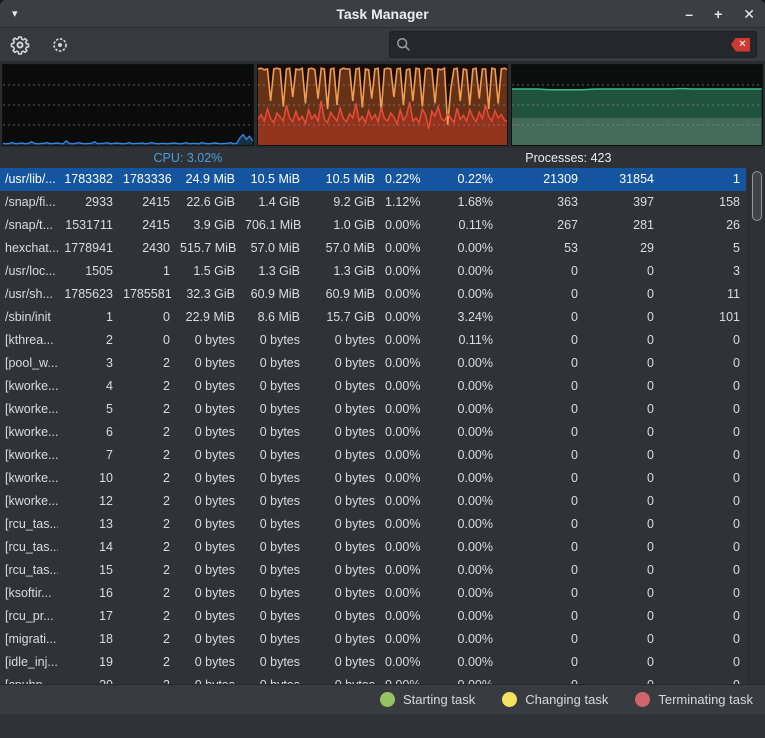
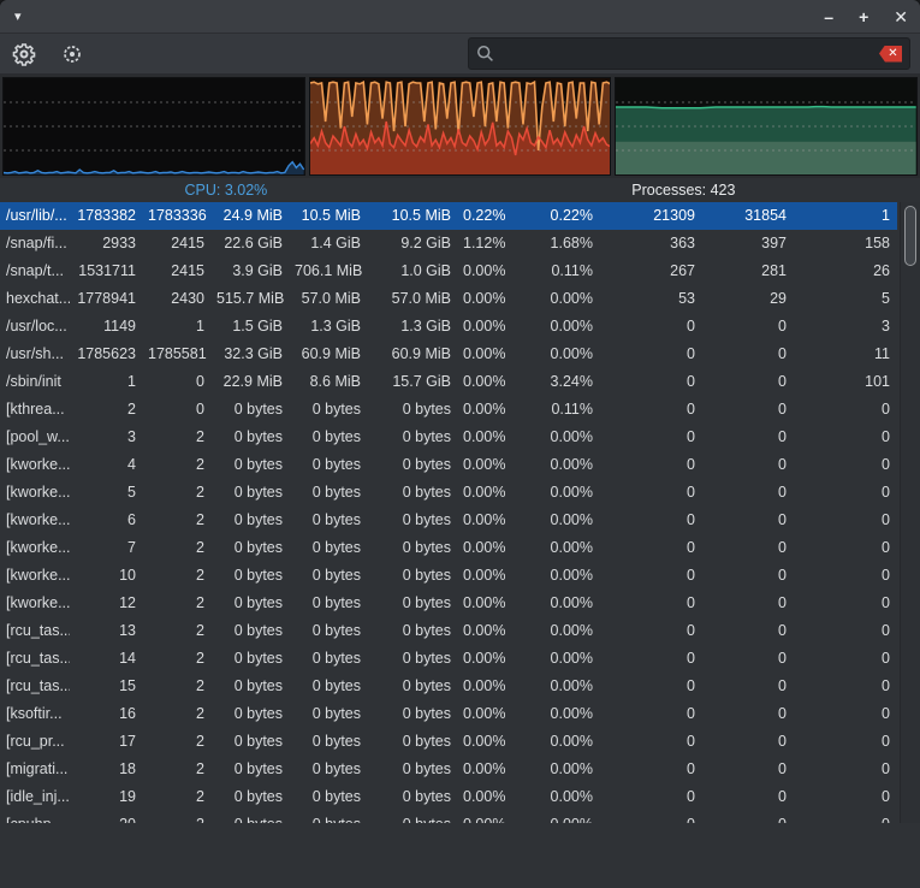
  ▾
- Task Manager
  –
  +
  ✕
  ✕
  CPU: 3.02%
  Processes: 423
  /usr/lib/...
  1783382
  1783336
  24.9 MiB
  10.5 MiB
  10.5 MiB
  0.22%
  0.22%
  21309
  31854
  1
  /snap/fi...
  2933
  2415
  22.6 GiB
  1.4 GiB
  9.2 GiB
  1.12%
  1.68%
  363
  397
  158
  /snap/t...
  1531711
  2415
  3.9 GiB
  706.1 MiB
  1.0 GiB
  0.00%
  0.11%
  267
  281
  26
  hexchat...
  1778941
  2430
  515.7 MiB
  57.0 MiB
  57.0 MiB
  0.00%
  0.00%
  53
  29
  5
  /usr/loc...
- 1505
+ 1149
  1
  1.5 GiB
  1.3 GiB
  1.3 GiB
  0.00%
  0.00%
  0
  0
  3
  /usr/sh...
  1785623
  1785581
  32.3 GiB
  60.9 MiB
  60.9 MiB
  0.00%
  0.00%
  0
  0
  11
  /sbin/init
  1
  0
  22.9 MiB
  8.6 MiB
  15.7 GiB
  0.00%
  3.24%
  0
  0
  101
  [kthrea...
  2
  0
  0 bytes
  0 bytes
  0 bytes
  0.00%
  0.11%
  0
  0
  0
  [pool_w...
  3
  2
  0 bytes
  0 bytes
  0 bytes
  0.00%
  0.00%
  0
  0
  0
  [kworke...
  4
  2
  0 bytes
  0 bytes
  0 bytes
  0.00%
  0.00%
  0
  0
  0
  [kworke...
  5
  2
  0 bytes
  0 bytes
  0 bytes
  0.00%
  0.00%
  0
  0
  0
  [kworke...
  6
  2
  0 bytes
  0 bytes
  0 bytes
  0.00%
  0.00%
  0
  0
  0
  [kworke...
  7
  2
  0 bytes
  0 bytes
  0 bytes
  0.00%
  0.00%
  0
  0
  0
  [kworke...
  10
  2
  0 bytes
  0 bytes
  0 bytes
  0.00%
  0.00%
  0
  0
  0
  [kworke...
  12
  2
  0 bytes
  0 bytes
  0 bytes
  0.00%
  0.00%
  0
  0
  0
  [rcu_tas..
  13
  2
  0 bytes
  0 bytes
  0 bytes
  0.00%
  0.00%
  0
  0
  0
  [rcu_tas..
  14
  2
  0 bytes
  0 bytes
  0 bytes
  0.00%
  0.00%
  0
  0
  0
  [rcu_tas..
  15
  2
  0 bytes
  0 bytes
  0 bytes
  0.00%
  0.00%
  0
  0
  0
  [ksoftir...
  16
  2
  0 bytes
  0 bytes
  0 bytes
  0.00%
  0.00%
  0
  0
  0
  [rcu_pr...
  17
  2
  0 bytes
  0 bytes
  0 bytes
  0.00%
  0.00%
  0
  0
  0
  [migrati...
  18
  2
  0 bytes
  0 bytes
  0 bytes
  0.00%
  0.00%
  0
  0
  0
  [idle_inj...
  19
  2
  0 bytes
  0 bytes
  0 bytes
  0.00%
  0.00%
  0
  0
  0
- Starting task
- Changing task
- Terminating task
